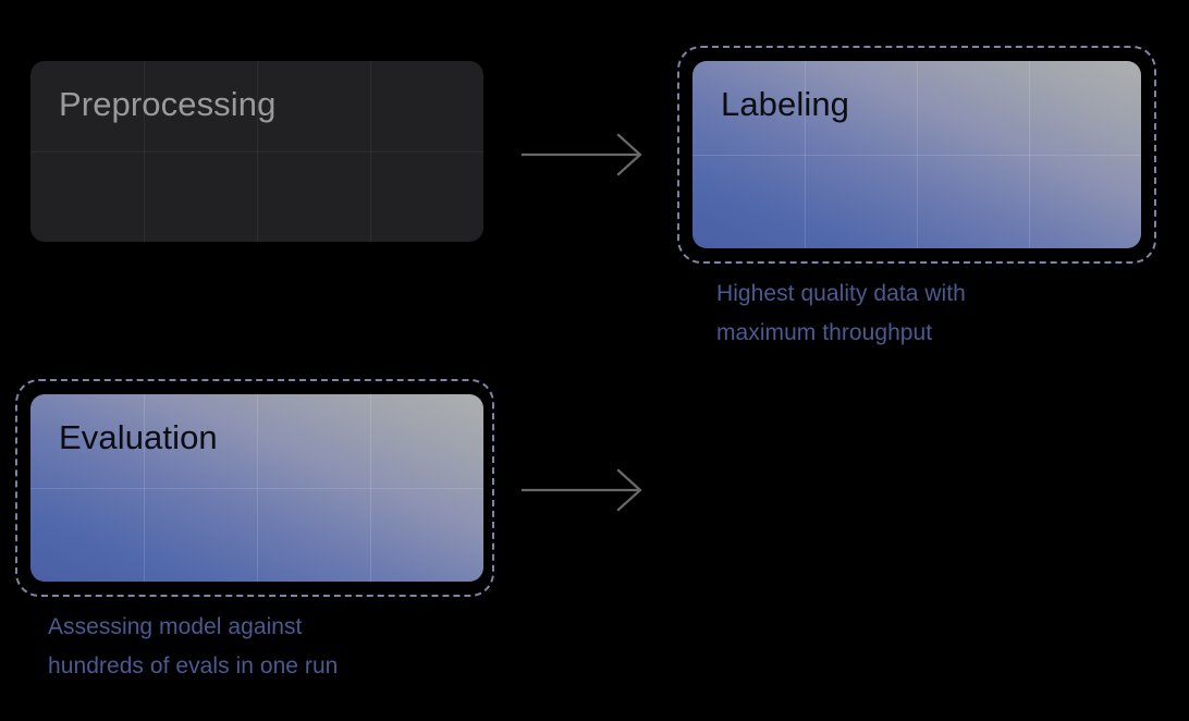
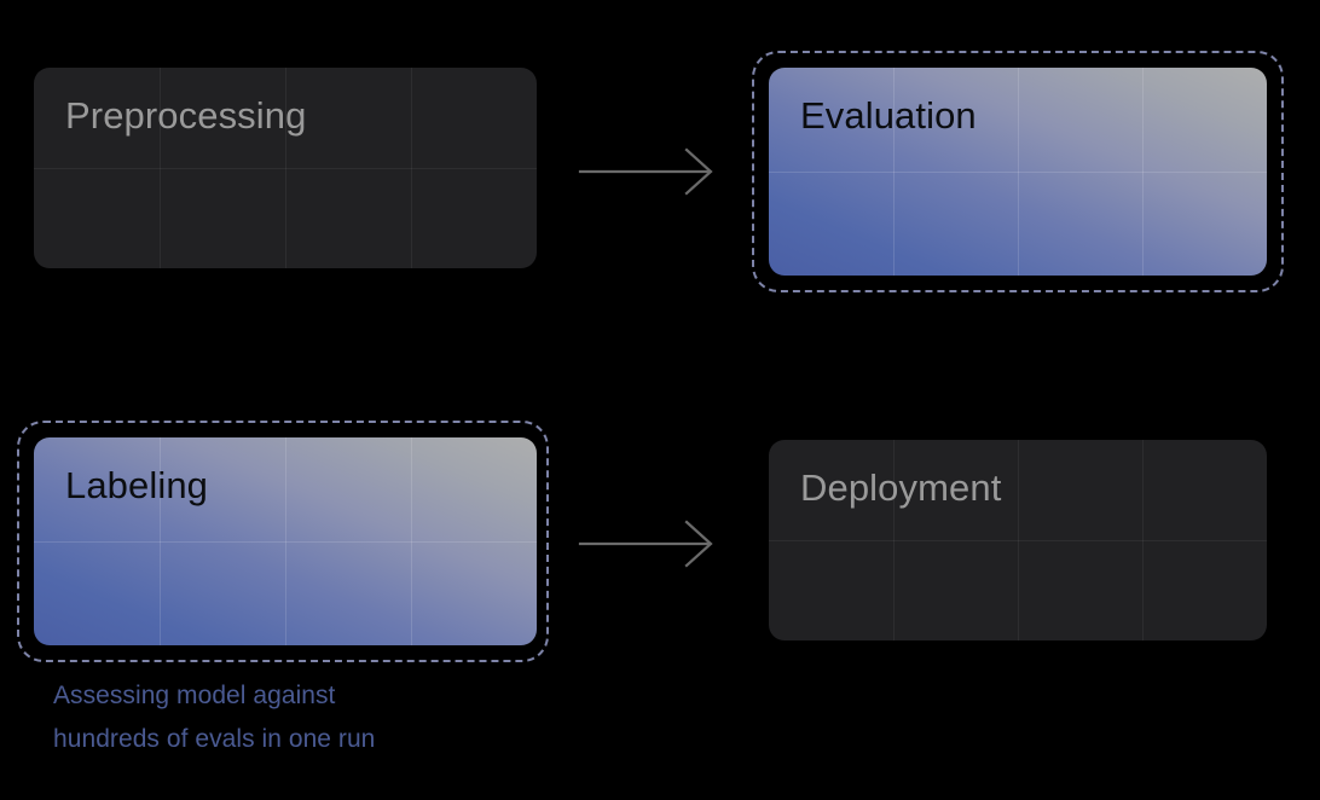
  Preprocessing
- Labeling
+ Evaluation
- Highest quality data with
- maximum throughput
- Evaluation
+ Labeling
  Assessing model against
  hundreds of evals in one run
+ Deployment
